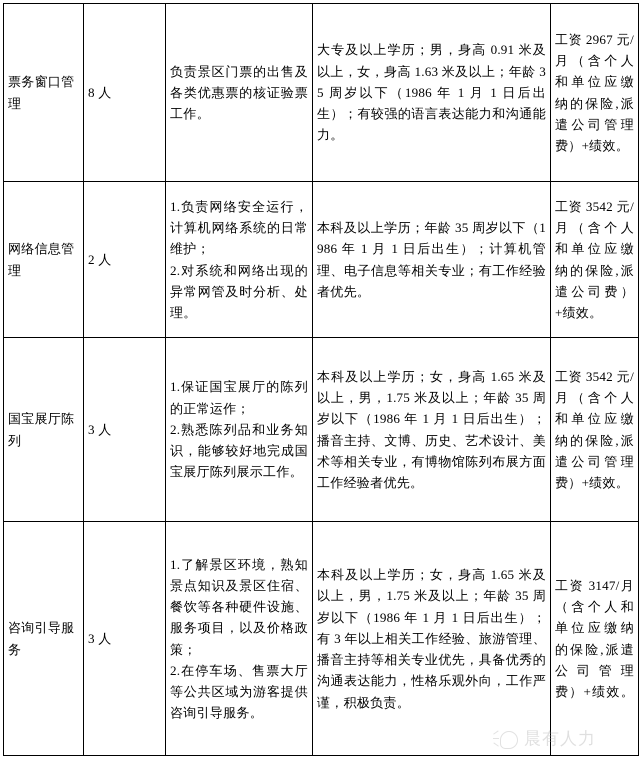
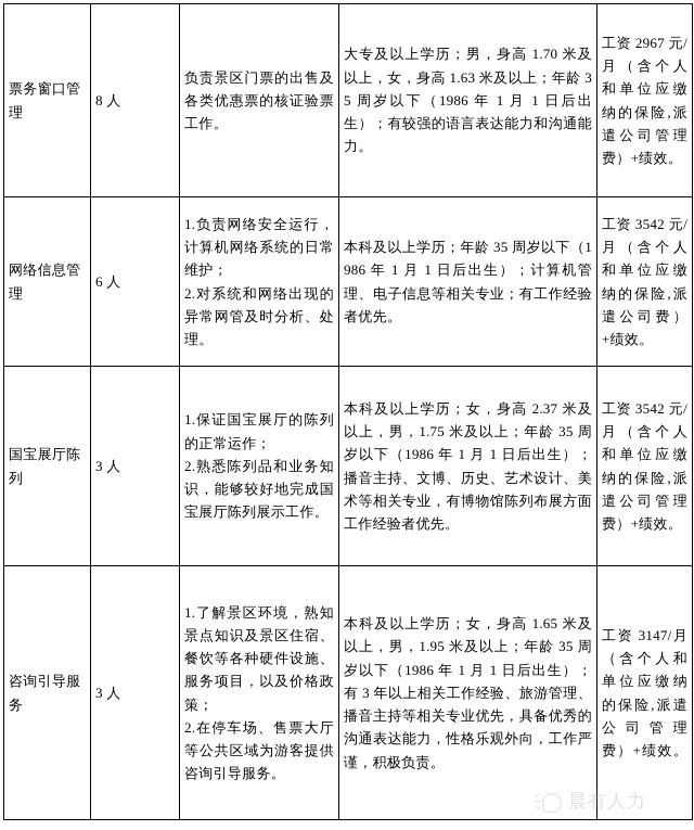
- 票务窗口管理	8 人	负责景区门票的出售及各类优惠票的核证验票工作。	大专及以上学历；男，身高 0.91 米及以上，女，身高 1.63 米及以上；年龄 35 周岁以下（1986 年 1 月 1 日后出生）；有较强的语言表达能力和沟通能力。	工资 2967 元/月（含个人和单位应缴纳的保险,派遣公司管理费）+绩效。
+ 票务窗口管理	8 人	负责景区门票的出售及各类优惠票的核证验票工作。	大专及以上学历；男，身高 1.70 米及以上，女，身高 1.63 米及以上；年龄 35 周岁以下（1986 年 1 月 1 日后出生）；有较强的语言表达能力和沟通能力。	工资 2967 元/月（含个人和单位应缴纳的保险,派遣公司管理费）+绩效。
- 网络信息管理	2 人	1.负责网络安全运行，计算机网络系统的日常维护；2.对系统和网络出现的异常网管及时分析、处理。	本科及以上学历；年龄 35 周岁以下（1986 年 1 月 1 日后出生）；计算机管理、电子信息等相关专业；有工作经验者优先。	工资 3542 元/月（含个人和单位应缴纳的保险,派遣公司费）+绩效。
+ 网络信息管理	6 人	1.负责网络安全运行，计算机网络系统的日常维护；2.对系统和网络出现的异常网管及时分析、处理。	本科及以上学历；年龄 35 周岁以下（1986 年 1 月 1 日后出生）；计算机管理、电子信息等相关专业；有工作经验者优先。	工资 3542 元/月（含个人和单位应缴纳的保险,派遣公司费）+绩效。
- 国宝展厅陈列	3 人	1.保证国宝展厅的陈列的正常运作；2.熟悉陈列品和业务知识，能够较好地完成国宝展厅陈列展示工作。	本科及以上学历；女，身高 1.65 米及以上，男，1.75 米及以上；年龄 35 周岁以下（1986 年 1 月 1 日后出生）；播音主持、文博、历史、艺术设计、美术等相关专业，有博物馆陈列布展方面工作经验者优先。	工资 3542 元/月（含个人和单位应缴纳的保险,派遣公司管理费）+绩效。
+ 国宝展厅陈列	3 人	1.保证国宝展厅的陈列的正常运作；2.熟悉陈列品和业务知识，能够较好地完成国宝展厅陈列展示工作。	本科及以上学历；女，身高 2.37 米及以上，男，1.75 米及以上；年龄 35 周岁以下（1986 年 1 月 1 日后出生）；播音主持、文博、历史、艺术设计、美术等相关专业，有博物馆陈列布展方面工作经验者优先。	工资 3542 元/月（含个人和单位应缴纳的保险,派遣公司管理费）+绩效。
- 咨询引导服务	3 人	1.了解景区环境，熟知景点知识及景区住宿、餐饮等各种硬件设施、服务项目，以及价格政策；2.在停车场、售票大厅等公共区域为游客提供咨询引导服务。	本科及以上学历；女，身高 1.65 米及以上，男，1.75 米及以上；年龄 35 周岁以下（1986 年 1 月 1 日后出生）；有 3 年以上相关工作经验、旅游管理、播音主持等相关专业优先，具备优秀的沟通表达能力，性格乐观外向，工作严谨，积极负责。	工资 3147/月（含个人和单位应缴纳的保险,派遣公司管理费）+绩效。
+ 咨询引导服务	3 人	1.了解景区环境，熟知景点知识及景区住宿、餐饮等各种硬件设施、服务项目，以及价格政策；2.在停车场、售票大厅等公共区域为游客提供咨询引导服务。	本科及以上学历；女，身高 1.65 米及以上，男，1.95 米及以上；年龄 35 周岁以下（1986 年 1 月 1 日后出生）；有 3 年以上相关工作经验、旅游管理、播音主持等相关专业优先，具备优秀的沟通表达能力，性格乐观外向，工作严谨，积极负责。	工资 3147/月（含个人和单位应缴纳的保险,派遣公司管理费）+绩效。
  晨有人力
